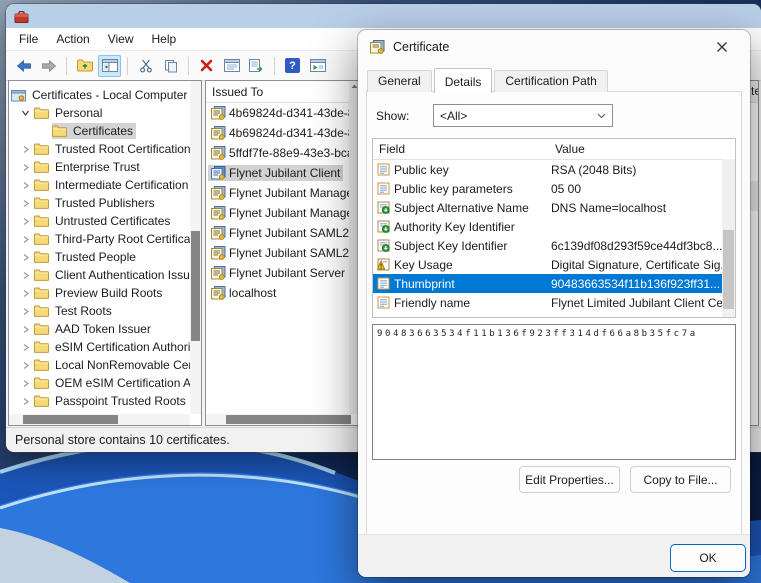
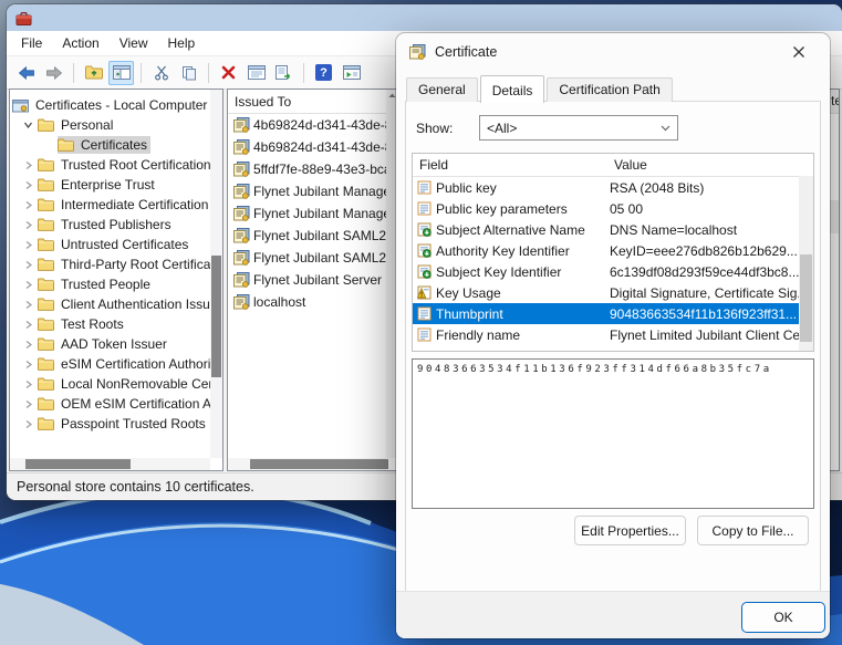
  File
  Action
  View
  Help
  ?
  Certificates - Local Computer
  Personal
  Certificates
  Trusted Root Certification
  Enterprise Trust
  Intermediate Certification
  Trusted Publishers
  Untrusted Certificates
  Third-Party Root Certifica
  Trusted People
  Client Authentication Issu
- Preview Build Roots
  Test Roots
  AAD Token Issuer
  eSIM Certification Author
  Local NonRemovable Ce
  OEM eSIM Certification A
  Passpoint Trusted Roots
  Issued To
  4b69824d-d341-43de-
  4b69824d-d341-43de-
  5ffdf7fe-88e9-43e3-bc
- Flynet Jubilant Client
  Flynet Jubilant Manag
  Flynet Jubilant Manag
  Flynet Jubilant SAML2
  Flynet Jubilant SAML2
  Flynet Jubilant Server
  localhost
  te
  Personal store contains 10 certificates.
  Certificate
  General
  Details
  Certification Path
  Show:
  <All>
  Field
  Value
  Public key
  RSA (2048 Bits)
  Public key parameters
  05 00
  Subject Alternative Name
  DNS Name=localhost
  Authority Key Identifier
+ KeyID=eee276db826b12b629...
  Subject Key Identifier
  6c139df08d293f59ce44df3bc8...
  Key Usage
  Digital Signature, Certificate Sig
  Thumbprint
  90483663534f11b136f923ff31...
  Friendly name
  Flynet Limited Jubilant Client Ce
  90483663534f11b136f923ff314df66a8b35fc7a
  Edit Properties...
  Copy to File...
  OK
